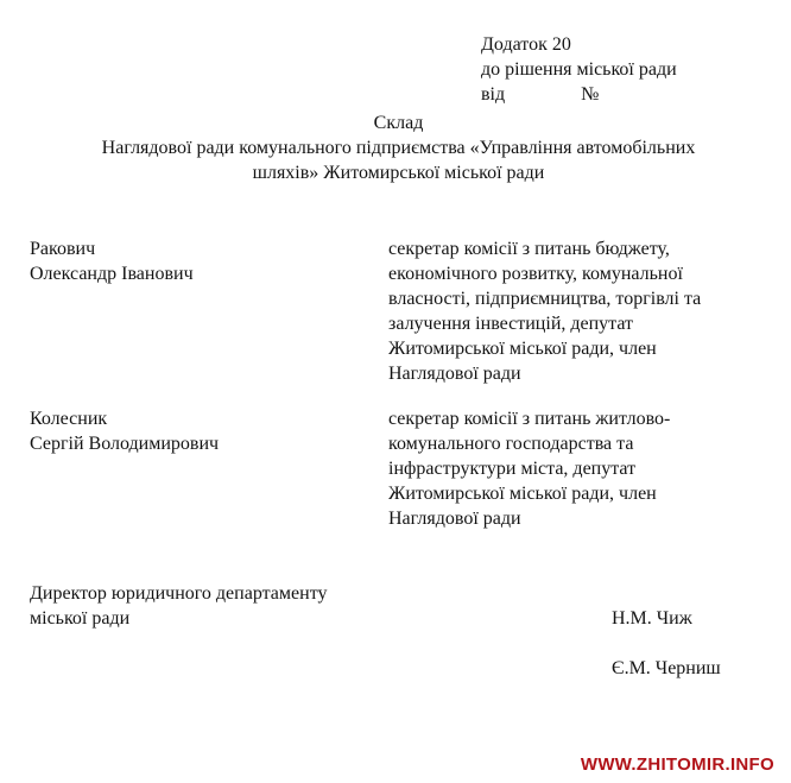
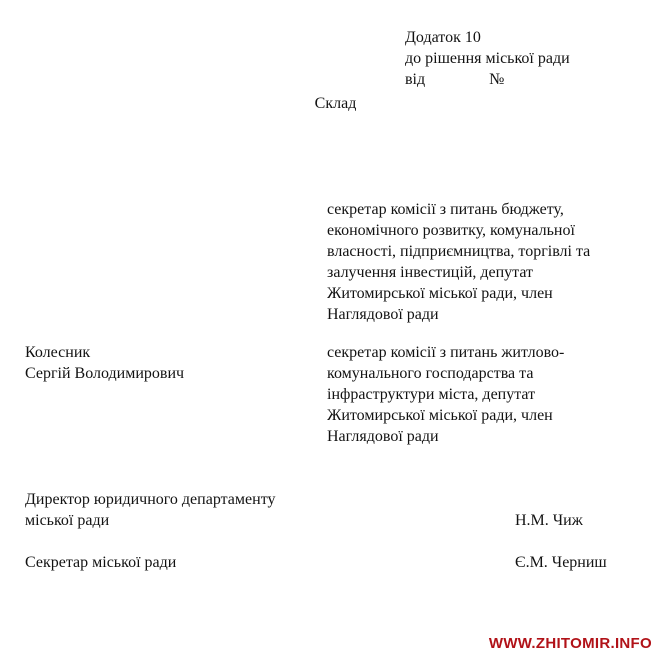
- Додаток 20
+ Додаток 10
  до рішення міської ради
  від №
  Склад
- Наглядової ради комунального підприємства «Управління автомобільних
- шляхів» Житомирської міської ради
- Ракович
- Олександр Іванович
  секретар комісії з питань бюджету,
  економічного розвитку, комунальної
  власності, підприємництва, торгівлі та
  залучення інвестицій, депутат
  Житомирської міської ради, член
  Наглядової ради
  Колесник
  Сергій Володимирович
  секретар комісії з питань житлово-
  комунального господарства та
  інфраструктури міста, депутат
  Житомирської міської ради, член
  Наглядової ради
  Директор юридичного департаменту
  міської ради
  Н.М. Чиж
+ Секретар міської ради
  Є.М. Черниш
  WWW.ZHITOMIR.INFO
